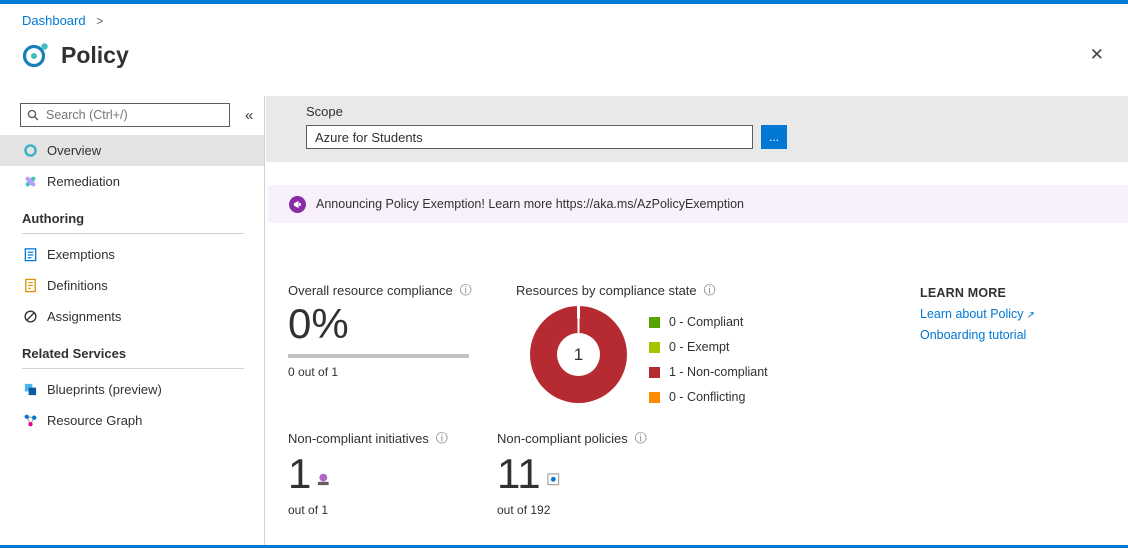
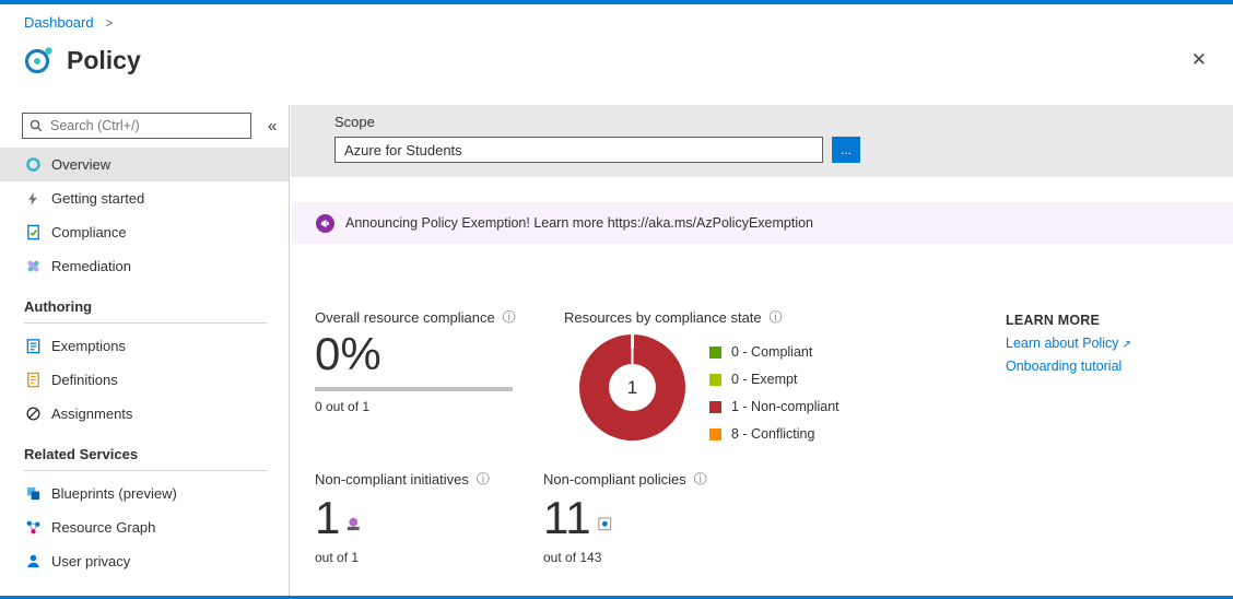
  Dashboard >
  Policy
  ✕
  Search (Ctrl+/)
  «
  Overview
+ Getting started
+ Compliance
  Remediation
  Authoring
  Exemptions
  Definitions
  Assignments
  Related Services
  Blueprints (preview)
  Resource Graph
+ User privacy
  Scope
  Azure for Students
  ...
  Announcing Policy Exemption! Learn more https://aka.ms/AzPolicyExemption
  Overall resource compliance
  ⓘ
  0%
  0 out of 1
  Resources by compliance state
  ⓘ
  1
  0 - Compliant
  0 - Exempt
  1 - Non-compliant
- 0 - Conflicting
+ 8 - Conflicting
  LEARN MORE
  Learn about Policy ↗
  Onboarding tutorial
  Non-compliant initiatives
  ⓘ
  1
  out of 1
  Non-compliant policies
  ⓘ
  11
- out of 192
+ out of 143
